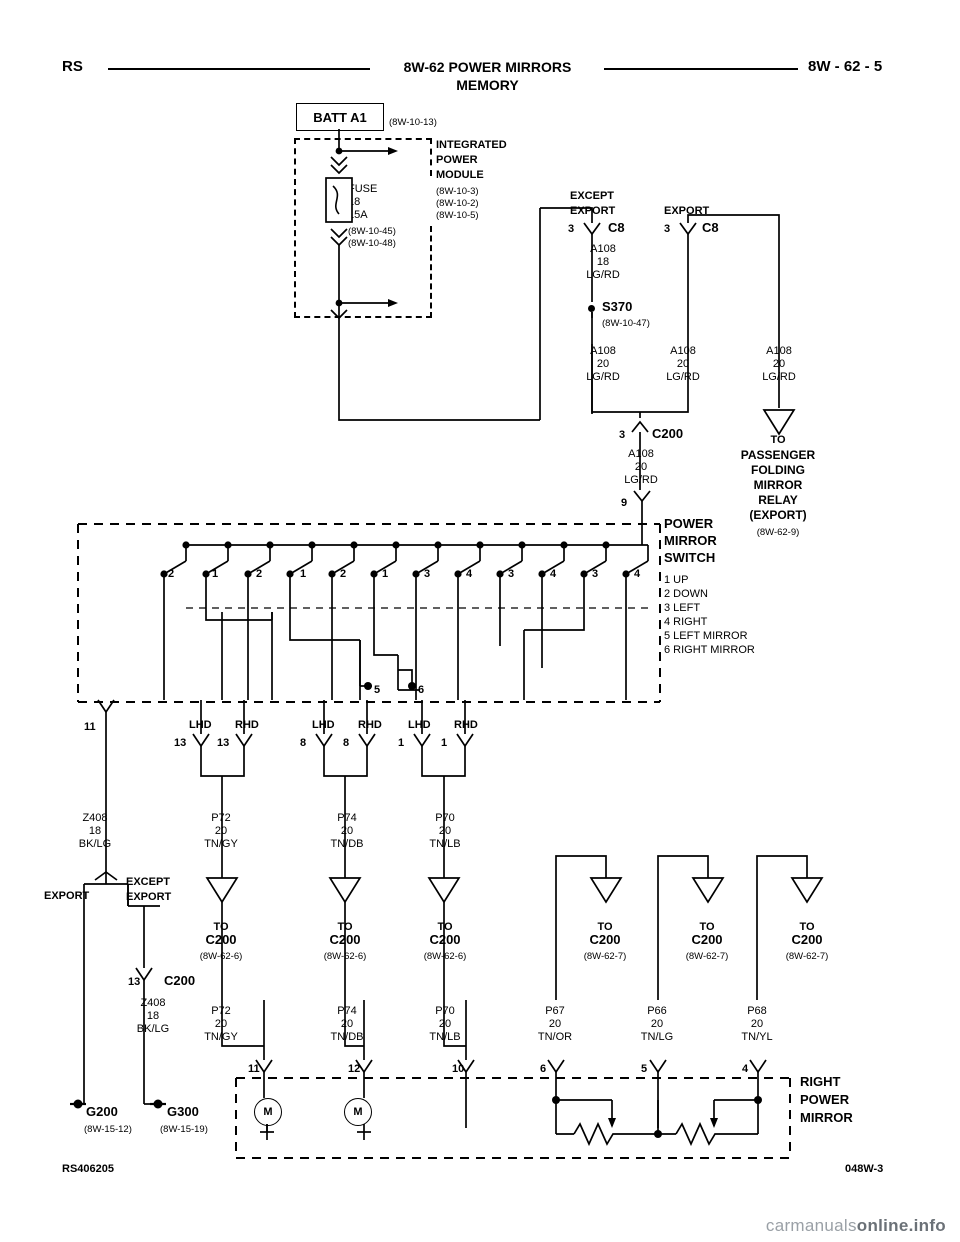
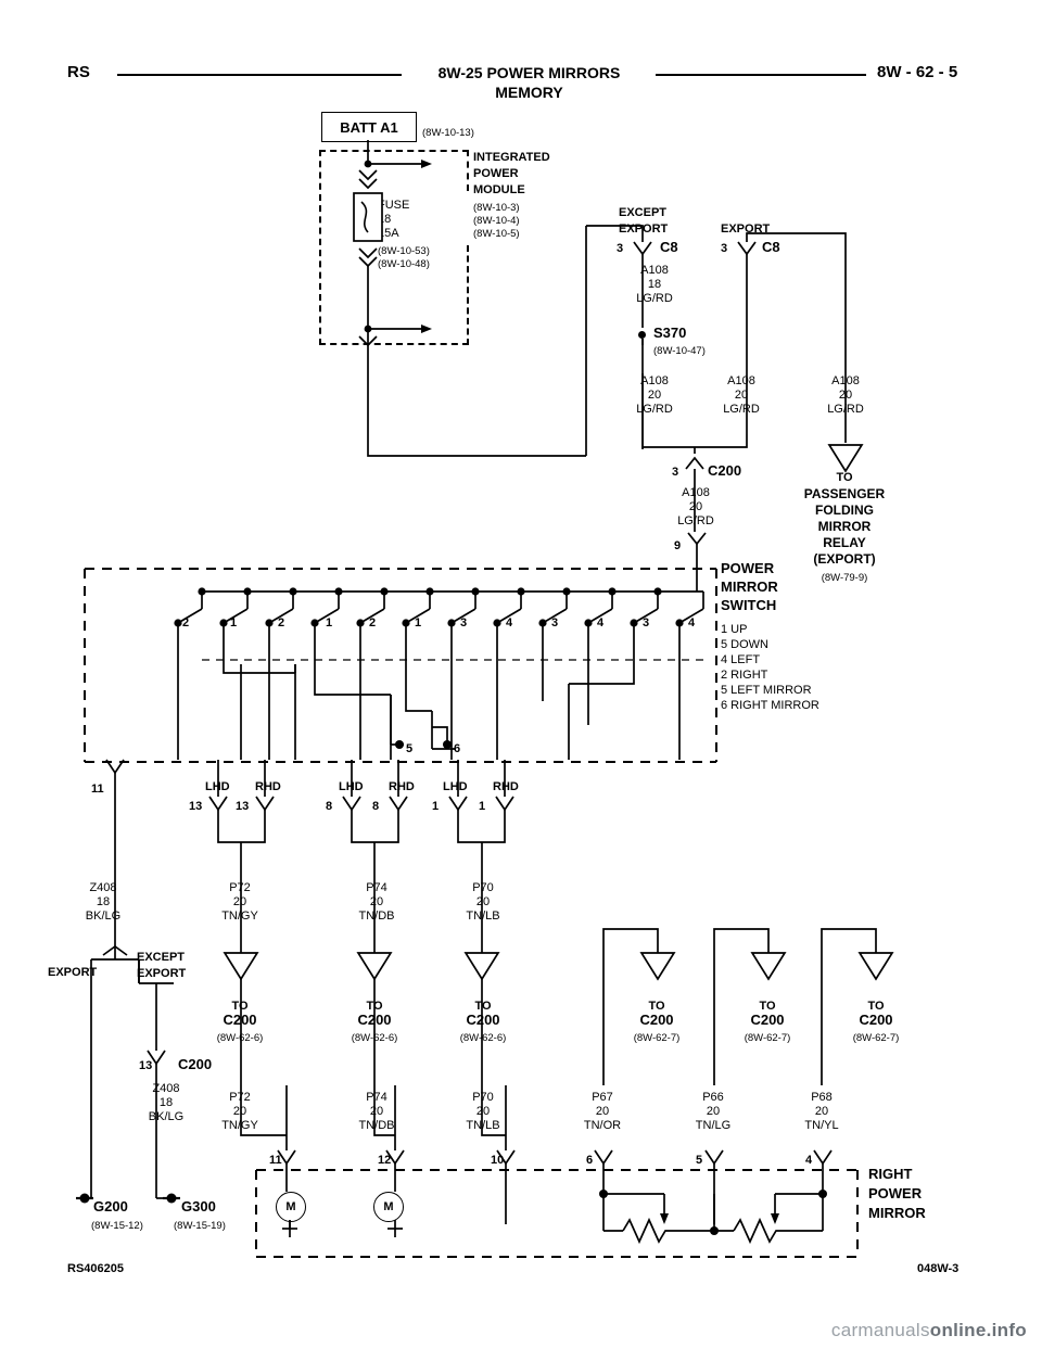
  RS
- 8W-62 POWER MIRRORS
+ 8W-25 POWER MIRRORS
  MEMORY
  8W - 62 - 5
  BATT A1
  (8W-10-13)
  INTEGRATED
  POWER
  MODULE
  (8W-10-3)
- (8W-10-2)
+ (8W-10-4)
  (8W-10-5)
  USE
- (8W-10-45)
+ (8W-10-53)
  (8W-10-48)
  EXCEPT
  EXPORT
  EXPORT
  3
  C8
  3
  C8
  A108
  18
  LG/RD
  S370
  (8W-10-47)
  A108
  20
  LG/RD
  A108
  20
  LG/D
  A108
  20
  LGRD
  3
  C200
  A108
  20
  LGRD
  9
  TO
  PASSENGER
  FOLDING
  MIRROR
  RELAY
  (EXPORT)
- (8W-62-9)
+ (8W-79-9)
  POWER
  MIRROR
  SWITCH
  1 UP
- 2 DOWN
+ 5 DOWN
- 3 LEFT
+ 4 LEFT
- 4 RIGHT
+ 2 RIGHT
  5 LEFT MIRROR
  6 RIGHT MIRROR
  2
  1
  2
  1
  2
  1
  3
  4
  3
  4
  3
  4
  5
  6
  11
  LHD
  RHD
  13
  13
  LHD
  RHD
  8
  8
  LHD
  RHD
  1
  1
  Z408
  18
  BK/LG
  20
  TN/GY
  P74
  20
  TN/DB
  P70
  20
  TN/LB
  EXPORT
  EXCEPT
  EXPORT
  TO
  C200
  (8W-2-6)
  TO
  C200
  (8W-62-6)
  TO
  C200
  (8W-62-6)
  TO
  C200
  (8W-62-7)
  TO
  C200
  (8W-62-7)
  TO
  C200
  (8W-62-7)
  13
  C200
  408
  18
  BK/LG
  20
  TN/GY
  P74
  20
  TN/DB
  P70
  20
  TN/LB
  P67
  20
  TN/OR
  P66
  20
  TN/LG
  P68
  20
  TN/YL
  11
  12
  10
  6
  5
  4
  RIGHT
  POWER
  MIRROR
  M
  M
  G200
  (8W-15-12)
  G300
  (8W-15-19)
  RS406205
  048W-3
  carmanualsonline.info
